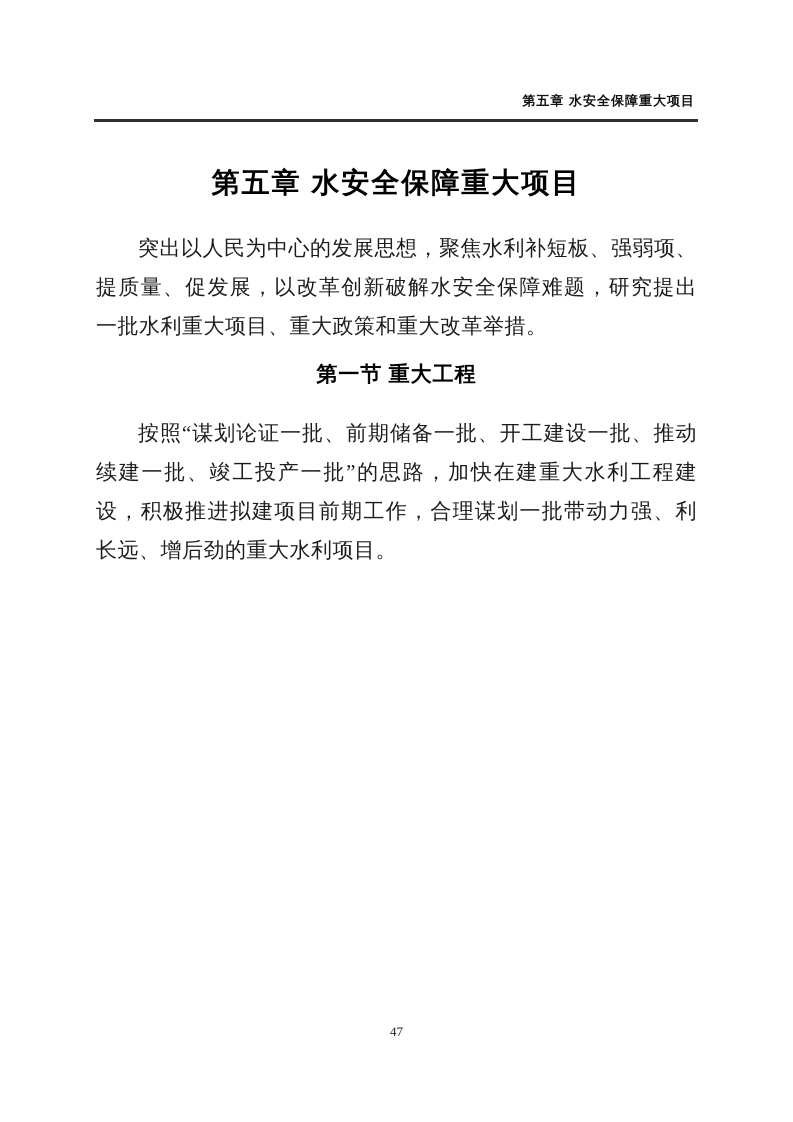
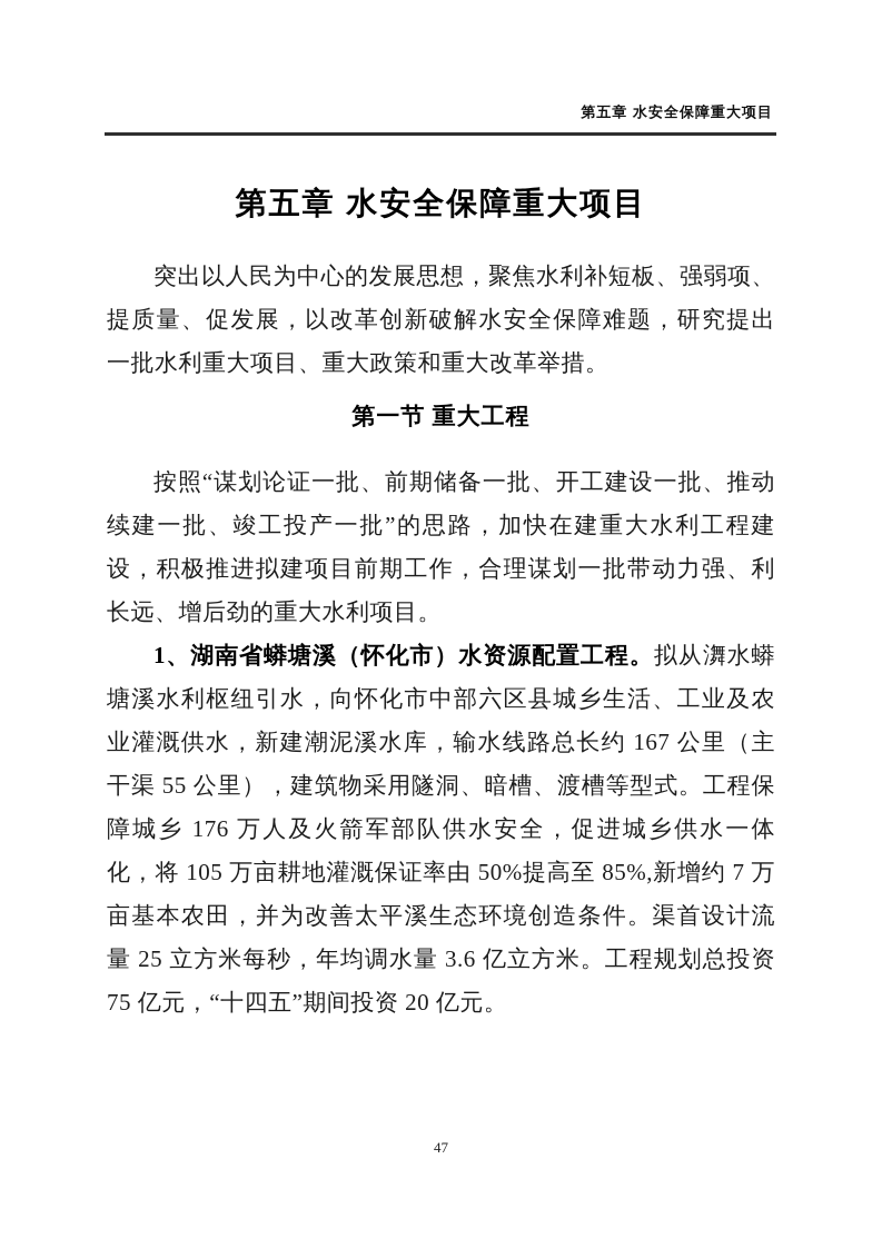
  第五章 水安全保障重大项目
  第五章 水安全保障重大项目
  突出以人民为中心的发展思想，聚焦水利补短板、强弱项、提质量、促发展，以改革创新破解水安全保障难题，研究提出一批水利重大项目、重大政策和重大改革举措。
  第一节 重大工程
  按照“谋划论证一批、前期储备一批、开工建设一批、推动续建一批、竣工投产一批”的思路，加快在建重大水利工程建设，积极推进拟建项目前期工作，合理谋划一批带动力强、利长远、增后劲的重大水利项目。
+ 1、湖南省蟒塘溪（怀化市）水资源配置工程。拟从㵲水蟒塘溪水利枢纽引水，向怀化市中部六区县城乡生活、工业及农业灌溉供水，新建潮泥溪水库，输水线路总长约 167 公里（主干渠 55 公里），建筑物采用隧洞、暗槽、渡槽等型式。工程保障城乡 176 万人及火箭军部队供水安全，促进城乡供水一体化，将 105 万亩耕地灌溉保证率由 50%提高至 85%,新增约 7 万亩基本农田，并为改善太平溪生态环境创造条件。渠首设计流量 25 立方米每秒，年均调水量 3.6 亿立方米。工程规划总投资 75 亿元，“十四五”期间投资 20 亿元。
  47
